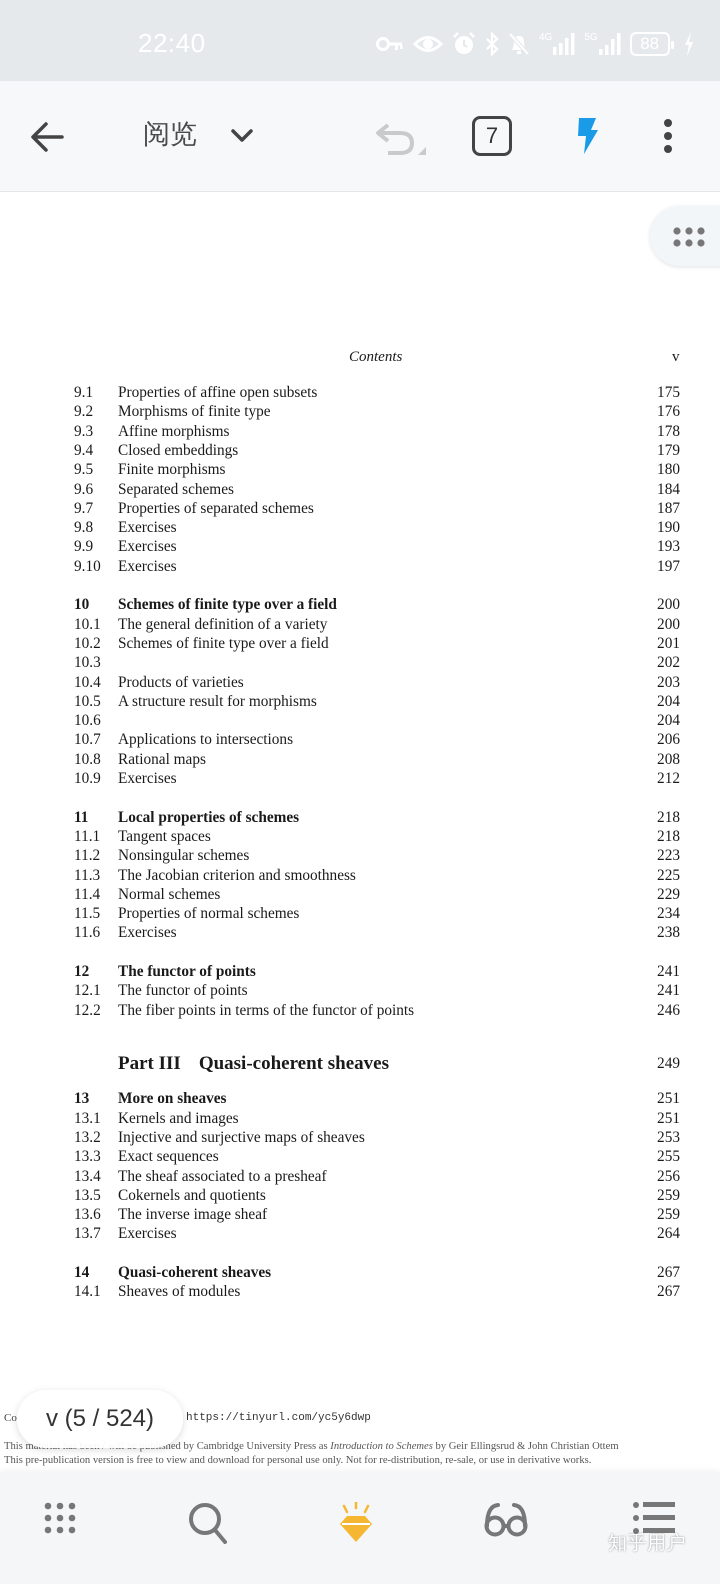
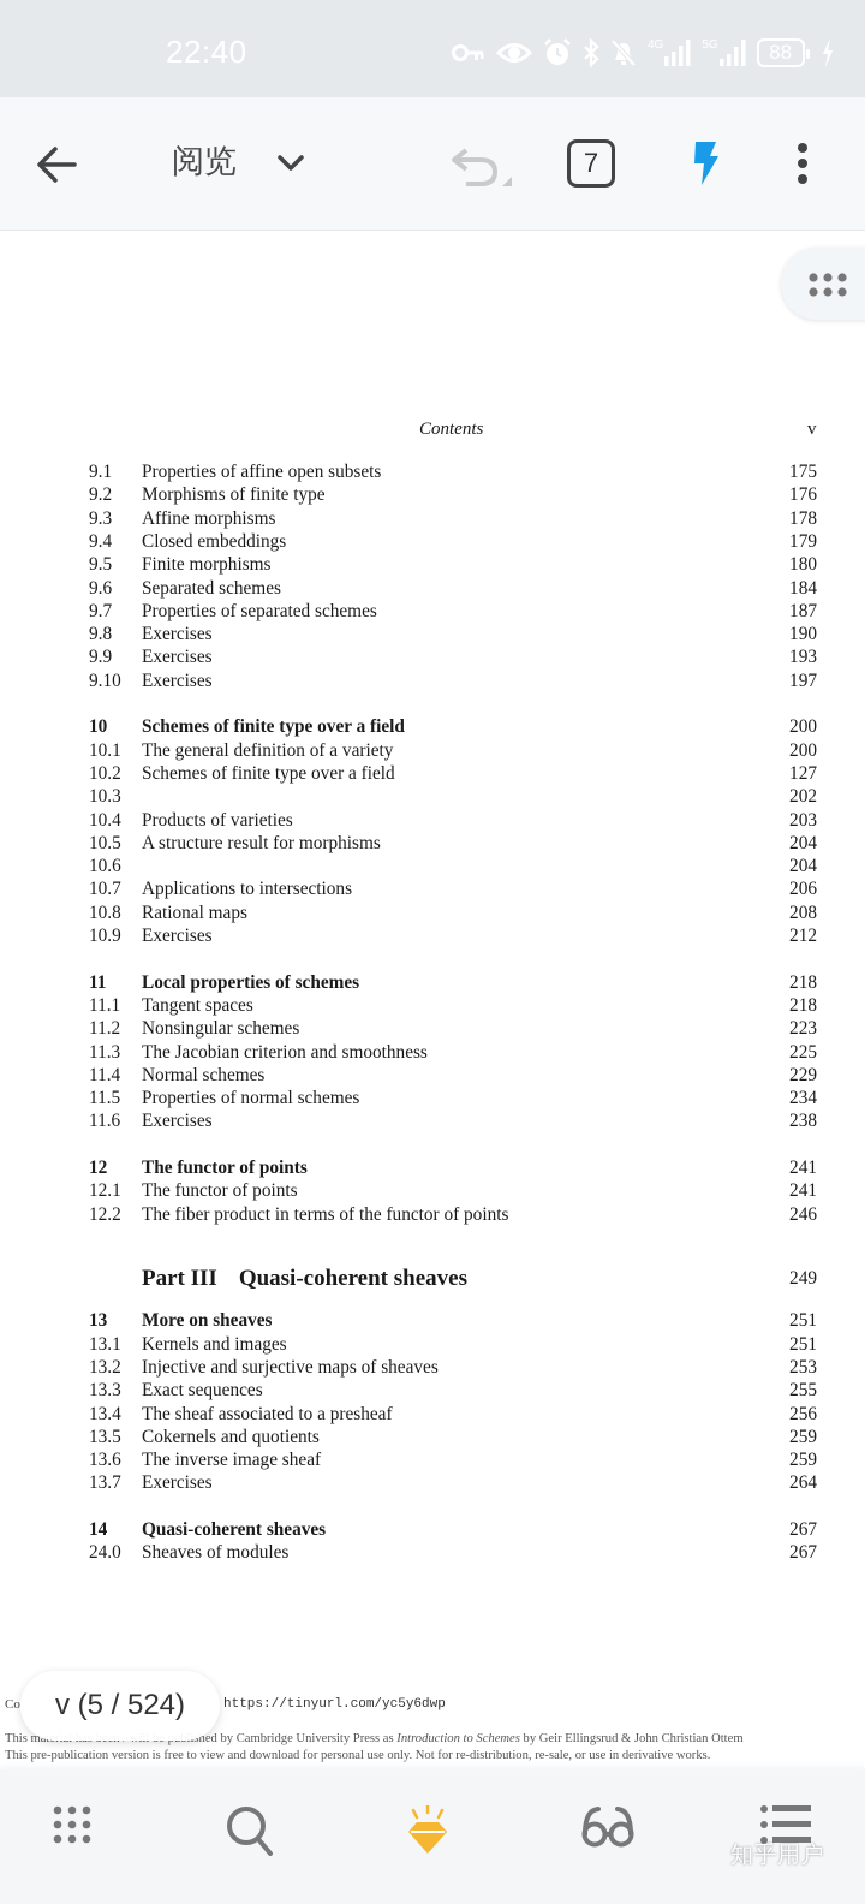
  22:40
  4G
  88
  阅览
  7
  Contents
  v
  9.1
  Properties of affine open subsets
  175
  9.2
  Morphisms of finite type
  176
  9.3
  Affine morphisms
  178
  9.4
  Closed embeddings
  179
  9.5
  Finite morphisms
  180
  9.6
  Separated schemes
  184
  9.7
  Properties of separated schemes
  187
  9.8
  Exercises
  190
  9.9
  Exercises
  193
  9.10
  Exercises
  197
  10
  Schemes of finite type over a field
  200
  10.1
  The general definition of a variety
  200
  10.2
  Schemes of finite type over a field
- 201
+ 127
  10.3
  202
  10.4
  Products of varieties
  203
  10.5
  A structure result for morphisms
  204
  10.6
  204
  10.7
  Applications to intersections
  206
  10.8
  Rational maps
  208
  10.9
  Exercises
  212
  11
  Local properties of schemes
  218
  11.1
  Tangent spaces
  218
  11.2
  Nonsingular schemes
  223
  11.3
  The Jacobian criterion and smoothness
  225
  11.4
  Normal schemes
  229
  11.5
  Properties of normal schemes
  234
  11.6
  Exercises
  238
  12
  The functor of points
  241
  12.1
  The functor of points
  241
  12.2
- The fiber points in terms of the functor of points
+ The fiber product in terms of the functor of points
  246
  Part III Quasi-coherent sheaves
  249
  13
  More on sheaves
  251
  13.1
  Kernels and images
  251
  13.2
  Injective and surjective maps of sheaves
  253
  13.3
  Exact sequences
  255
  13.4
  The sheaf associated to a presheaf
  256
  13.5
  Cokernels and quotients
  259
  13.6
  The inverse image sheaf
  259
  13.7
  Exercises
  264
  14
  Quasi-coherent sheaves
  267
- 14.1
+ 24.0
  Sheaves of modules
  267
  Co
  https://tinyurl.com/yc5y6dwp
  This mshed by Cambridge University Press as Introduction to Schemes by Geir Ellingsrud & John Christian Ottem
  This pre-publication version is free to view and download for personal use only. Not for re-distribution, re-sale, or use in derivative works.
  v (5 / 524)
  知乎用户
